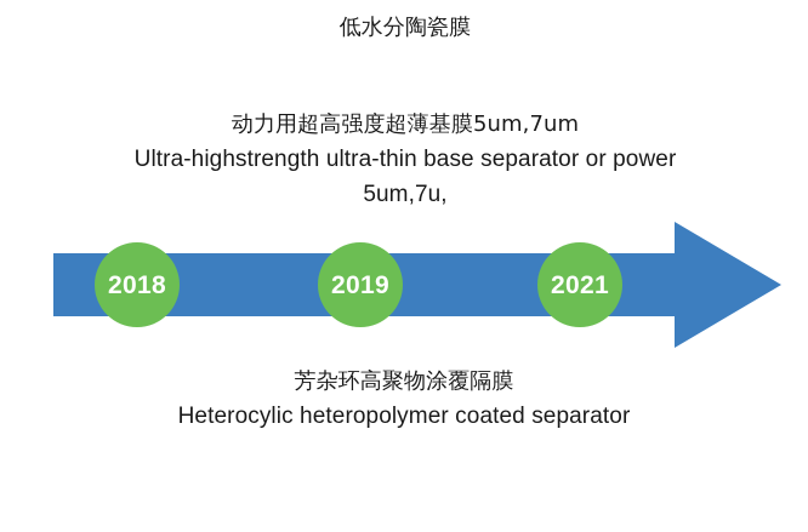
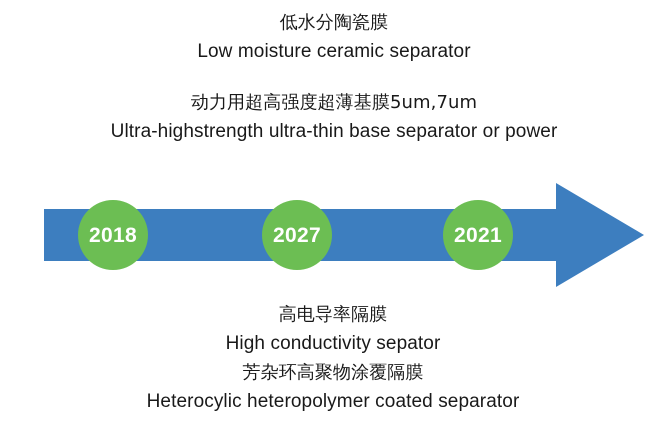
  低水分陶瓷膜
+ Low moisture ceramic separator
  动力用超高强度超薄基膜5um,7um
  Ultra-highstrength ultra-thin base separator or power
- 5um,7u,
  2018
- 2019
+ 2027
  2021
+ 高电导率隔膜
+ High conductivity sepator
  芳杂环高聚物涂覆隔膜
  Heterocylic heteropolymer coated separator
